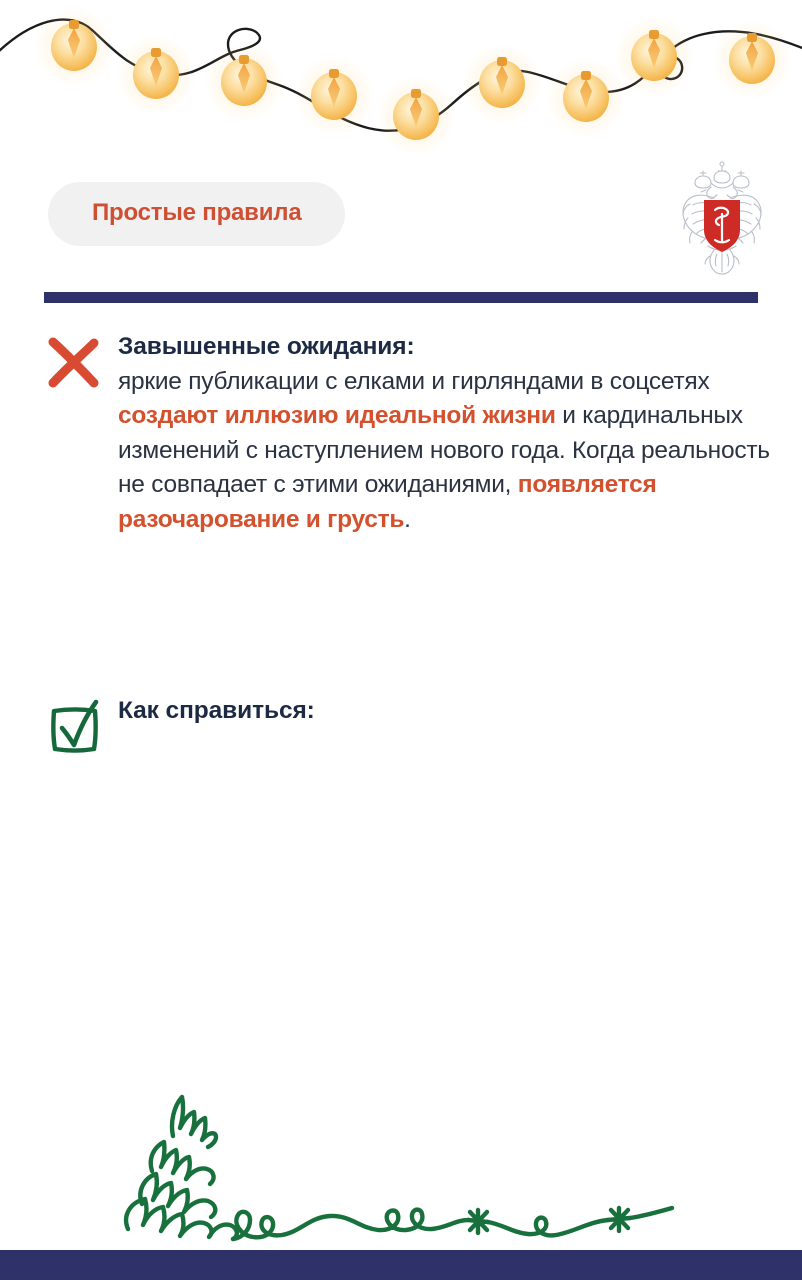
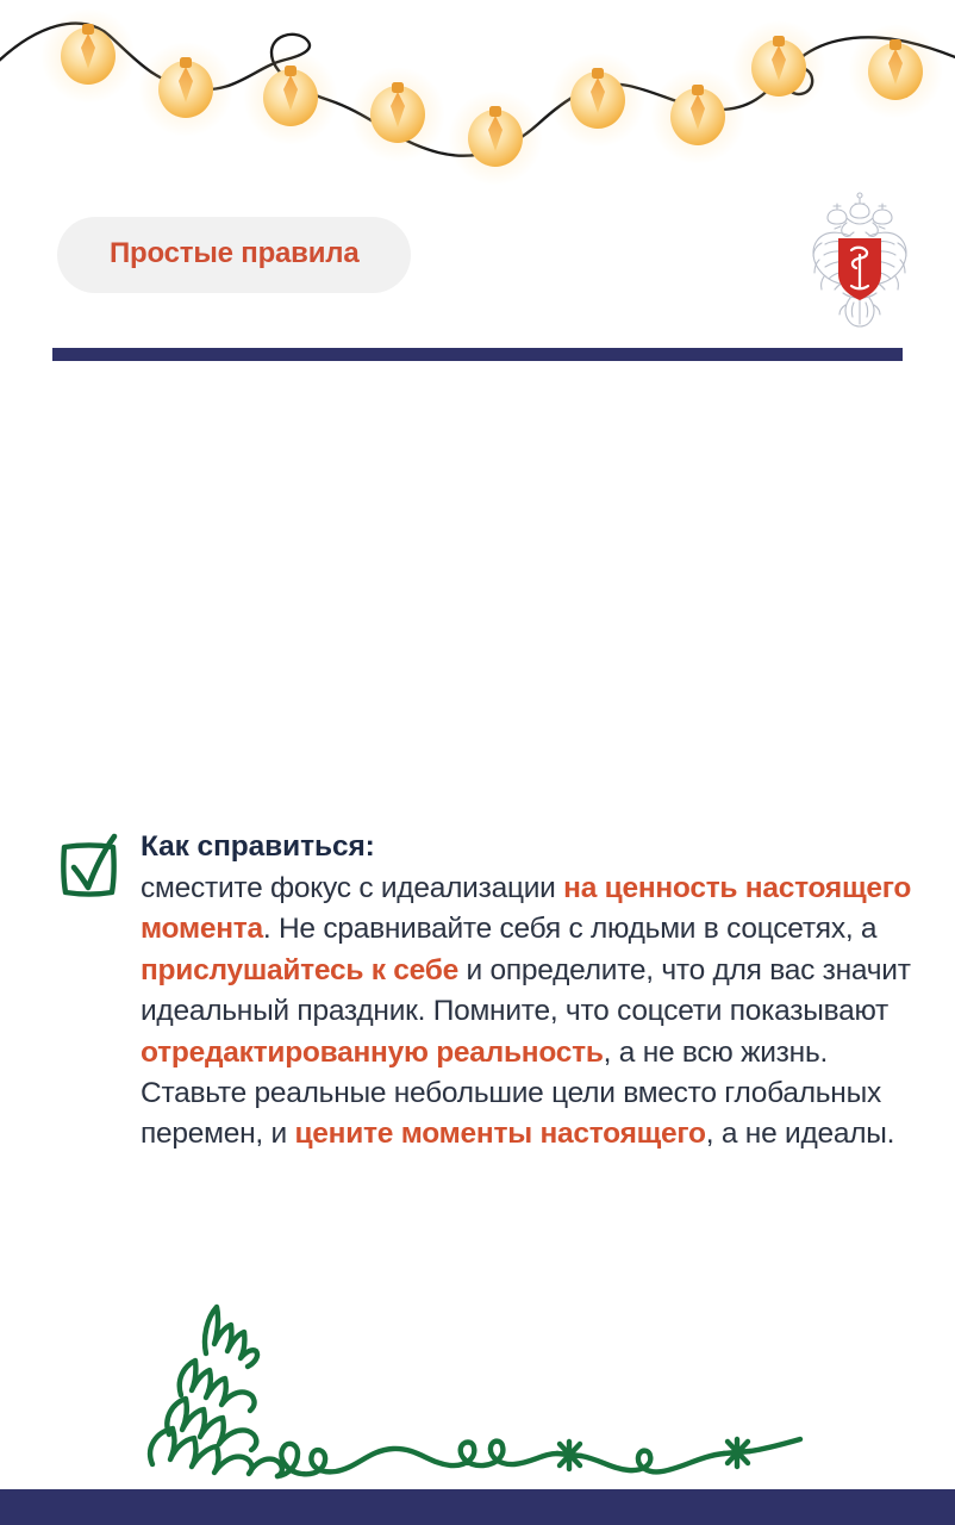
  Простые правила
- Завышенные ожидания:
- яркие публикации с елками и гирляндами в соцсетях создают иллюзию идеальной жизни и кардинальных изменений с наступлением нового года. Когда реальность не совпадает с этими ожиданиями, появляется разочарование и грусть.
  Как справиться:
+ сместите фокус с идеализации на ценность настоящего момента. Не сравнивайте себя с людьми в соцсетях, а прислушайтесь к себе и определите, что для вас значит идеальный праздник. Помните, что соцсети показывают отредактированную реальность, а не всю жизнь. Ставьте реальные небольшие цели вместо глобальных перемен, и цените моменты настоящего, а не идеалы.
